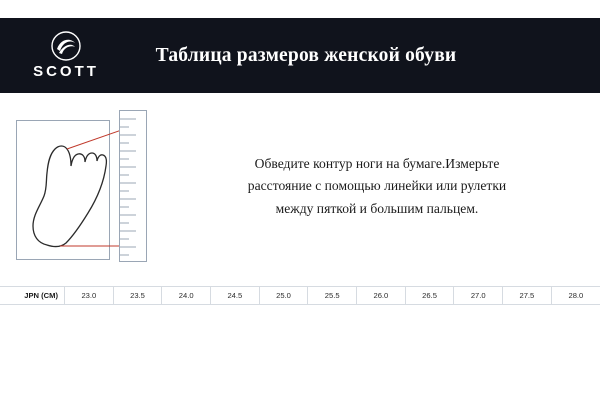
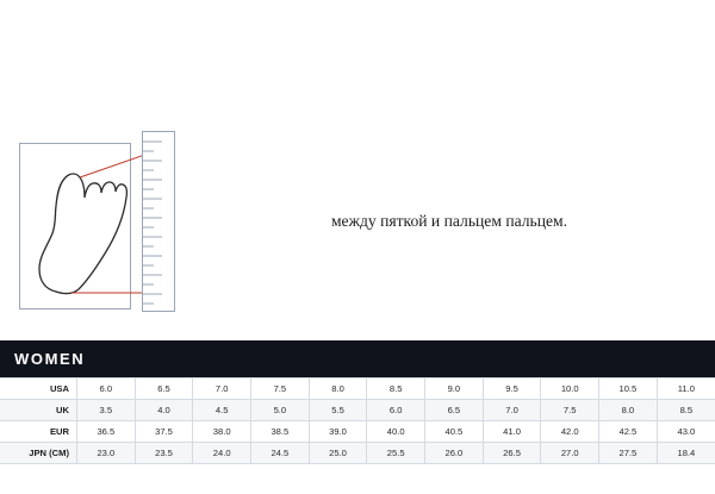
- SCOTT
- Таблица размеров женской обуви
- Обведите контур ноги на бумаге.Измерьте
- расстояние с помощью линейки или рулетки
- между пяткой и большим пальцем.
+ между пяткой и пальцем пальцем.
+ WOMEN
+ USA	6.0	6.5	7.0	7.5	8.0	8.5	9.0	9.5	10.0	10.5	11.0
+ UK	3.5	4.0	4.5	5.0	5.5	6.0	6.5	7.0	7.5	8.0	8.5
+ EUR	36.5	37.5	38.0	38.5	39.0	40.0	40.5	41.0	42.0	42.5	43.0
- JPN (CM)	23.0	23.5	24.0	24.5	25.0	25.5	26.0	26.5	27.0	27.5	28.0
+ JPN (CM)	23.0	23.5	24.0	24.5	25.0	25.5	26.0	26.5	27.0	27.5	18.4
